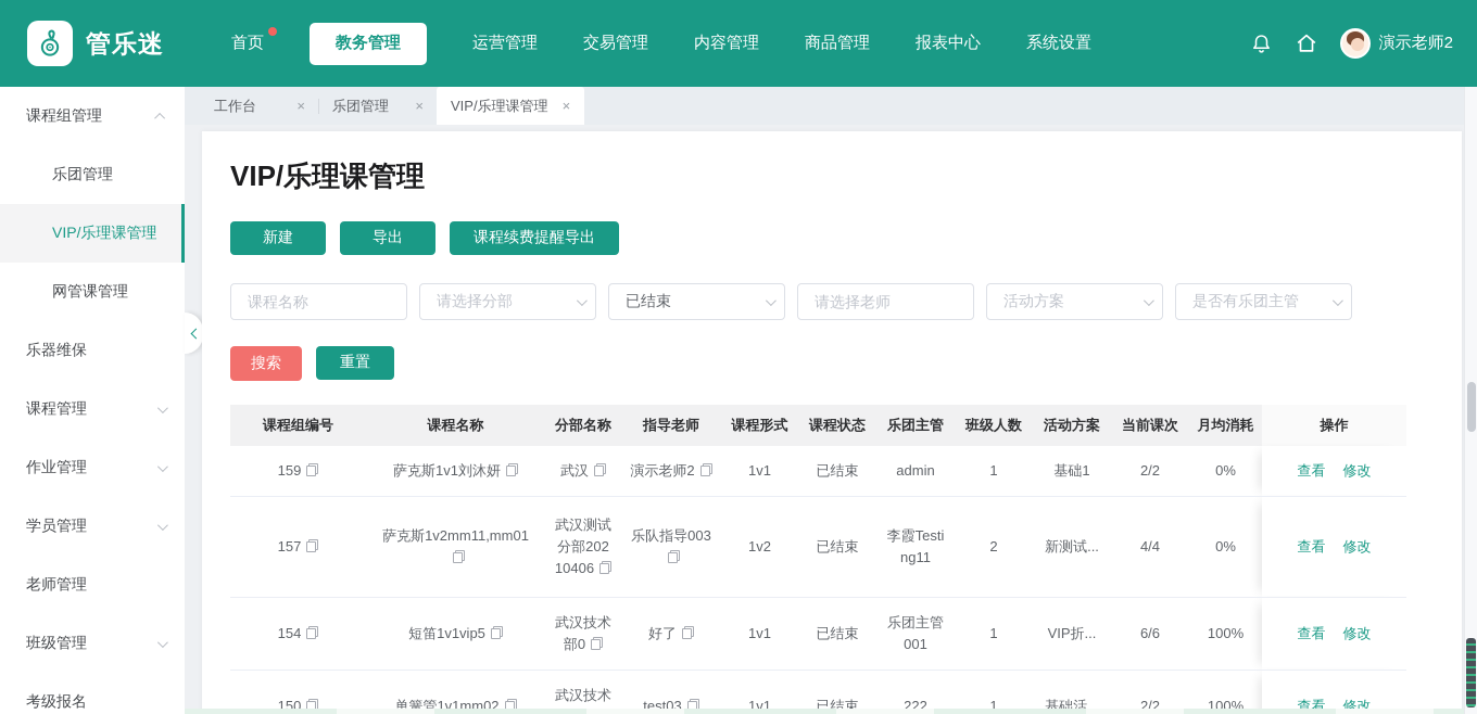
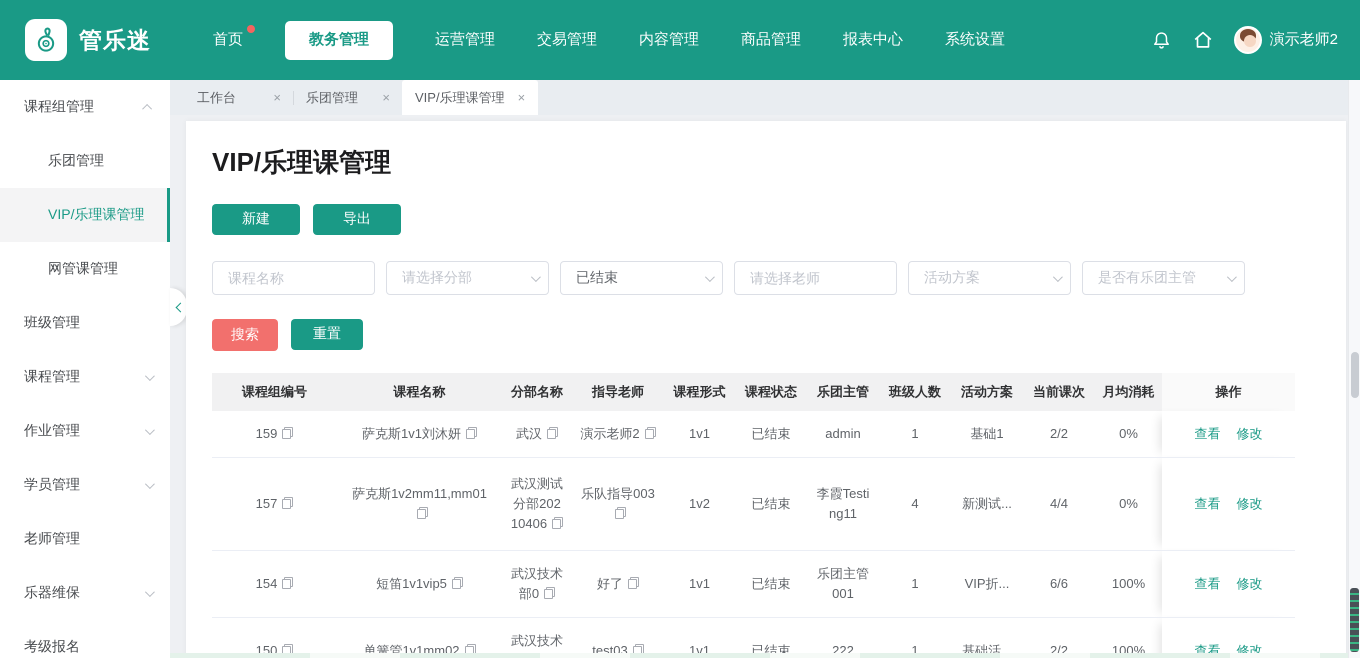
  管乐迷
  首页
  教务管理
  运营管理
  交易管理
  内容管理
  商品管理
  报表中心
  系统设置
  演示老师2
  课程组管理
  乐团管理
  VIP/乐理课管理
  网管课管理
- 乐器维保
+ 班级管理
  课程管理
  作业管理
  学员管理
  老师管理
- 班级管理
+ 乐器维保
  考级报名
  工作台
  ×
  乐团管理
  ×
  VIP/乐理课管理
  ×
  VIP/乐理课管理
  新建
  导出
- 课程续费提醒导出
  课程名称
  请选择分部
  已结束
  请选择老师
  活动方案
  是否有乐团主管
  搜索
  重置
  课程组编号	课程名称	分部名称	指导老师	课程形式	课程状态	乐团主管	班级人数	活动方案	当前课次	月均消耗	操作
  159	萨克斯1v1刘沐妍	武汉	演示老师2	1v1	已结束	admin	1	基础1	2/2	0%	查看 修改
- 157	萨克斯1v2mm11,mm01	武汉测试分部20210406	乐队指导003	1v2	已结束	李霞Testing11	2	新测试...	4/4	0%	查看 修改
+ 157	萨克斯1v2mm11,mm01	武汉测试分部20210406	乐队指导003	1v2	已结束	李霞Testing11	4	新测试...	4/4	0%	查看 修改
  154	短笛1v1vip5	武汉技术部0	好了	1v1	已结束	乐团主管001	1	VIP折...	6/6	100%	查看 修改
  150	单簧管1v1mm02	武汉技术	test03	1v1	已结束	222	1	基础活...	2/2	100%	查看 修改
